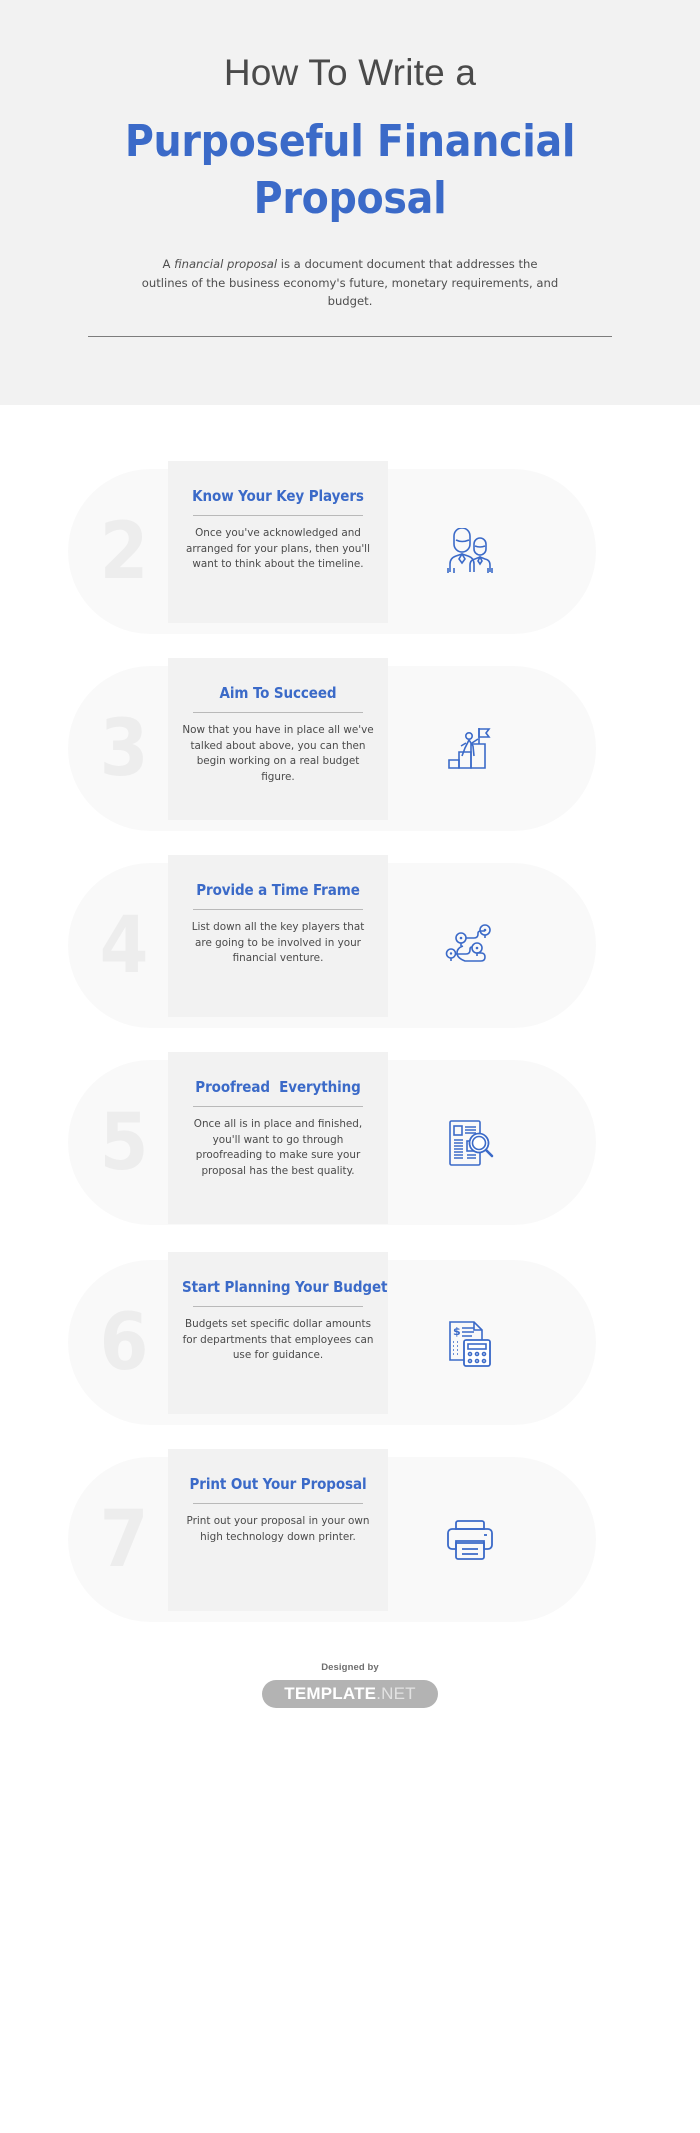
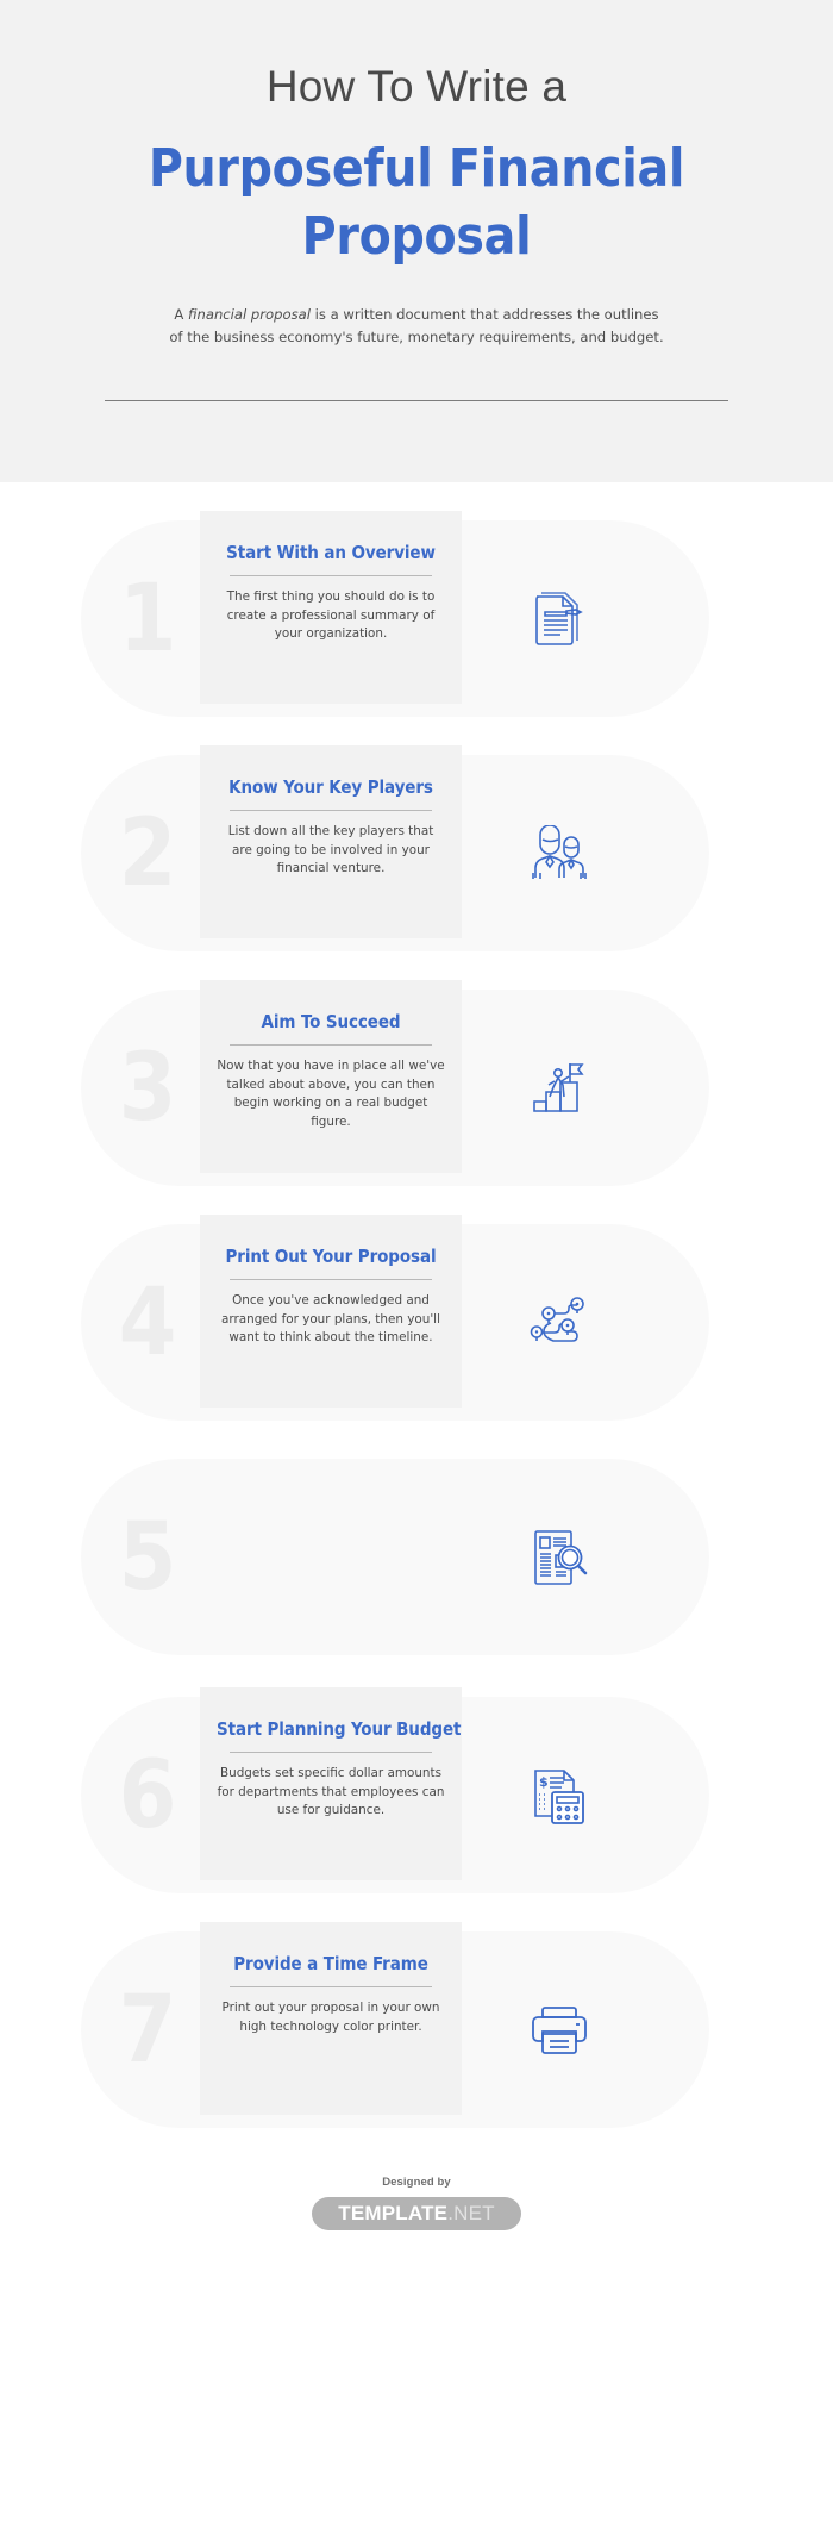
  How To Write a
  Purposeful Financial Proposal
- A financial proposal is a document document that addresses the outlines of the business economy's future, monetary requirements, and budget.
+ A financial proposal is a written document that addresses the outlines of the business economy's future, monetary requirements, and budget.
+ Start With an Overview
+ The first thing you should do is to create a professional summary of your organization.
  Know Your Key Players
- Once you've acknowledged and arranged for your plans, then you'll want to think about the timeline.
+ List down all the key players that are going to be involved in your financial venture.
  Aim To Succeed
  Now that you have in place all we've talked about above, you can then begin working on a real budget figure.
- Provide a Time Frame
+ Print Out Your Proposal
- List down all the key players that are going to be involved in your financial venture.
+ Once you've acknowledged and arranged for your plans, then you'll want to think about the timeline.
- Proofread Everything
- Once all is in place and finished, you'll want to go through proofreading to make sure your proposal has the best quality.
  Start Planning Your Budget
  Budgets set specific dollar amounts for departments that employees can use for guidance.
  $
- Print Out Your Proposal
+ Provide a Time Frame
- Print out your proposal in your own high technology down printer.
+ Print out your proposal in your own high technology color printer.
  Designed by
  TEMPLATE.NET
